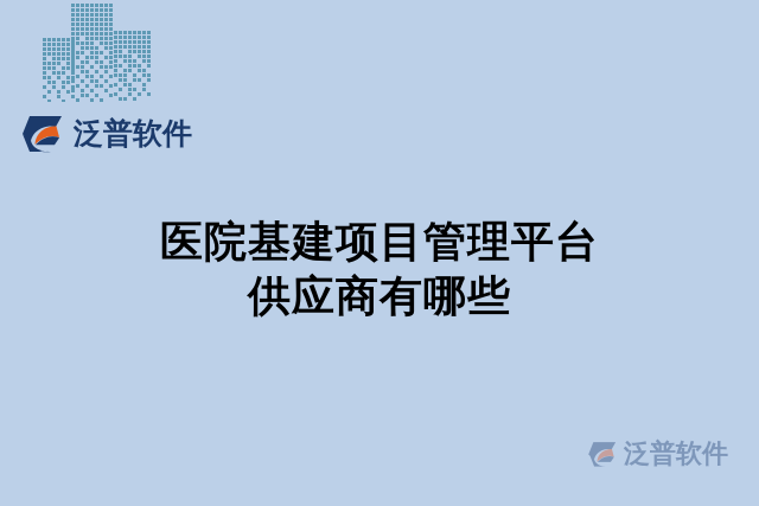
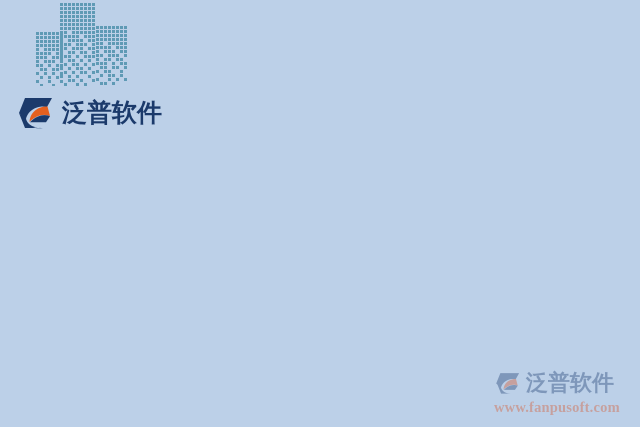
  泛普软件
- 医院基建项目管理平台
- 供应商有哪些
  泛普软件
+ www.fanpusoft.com
